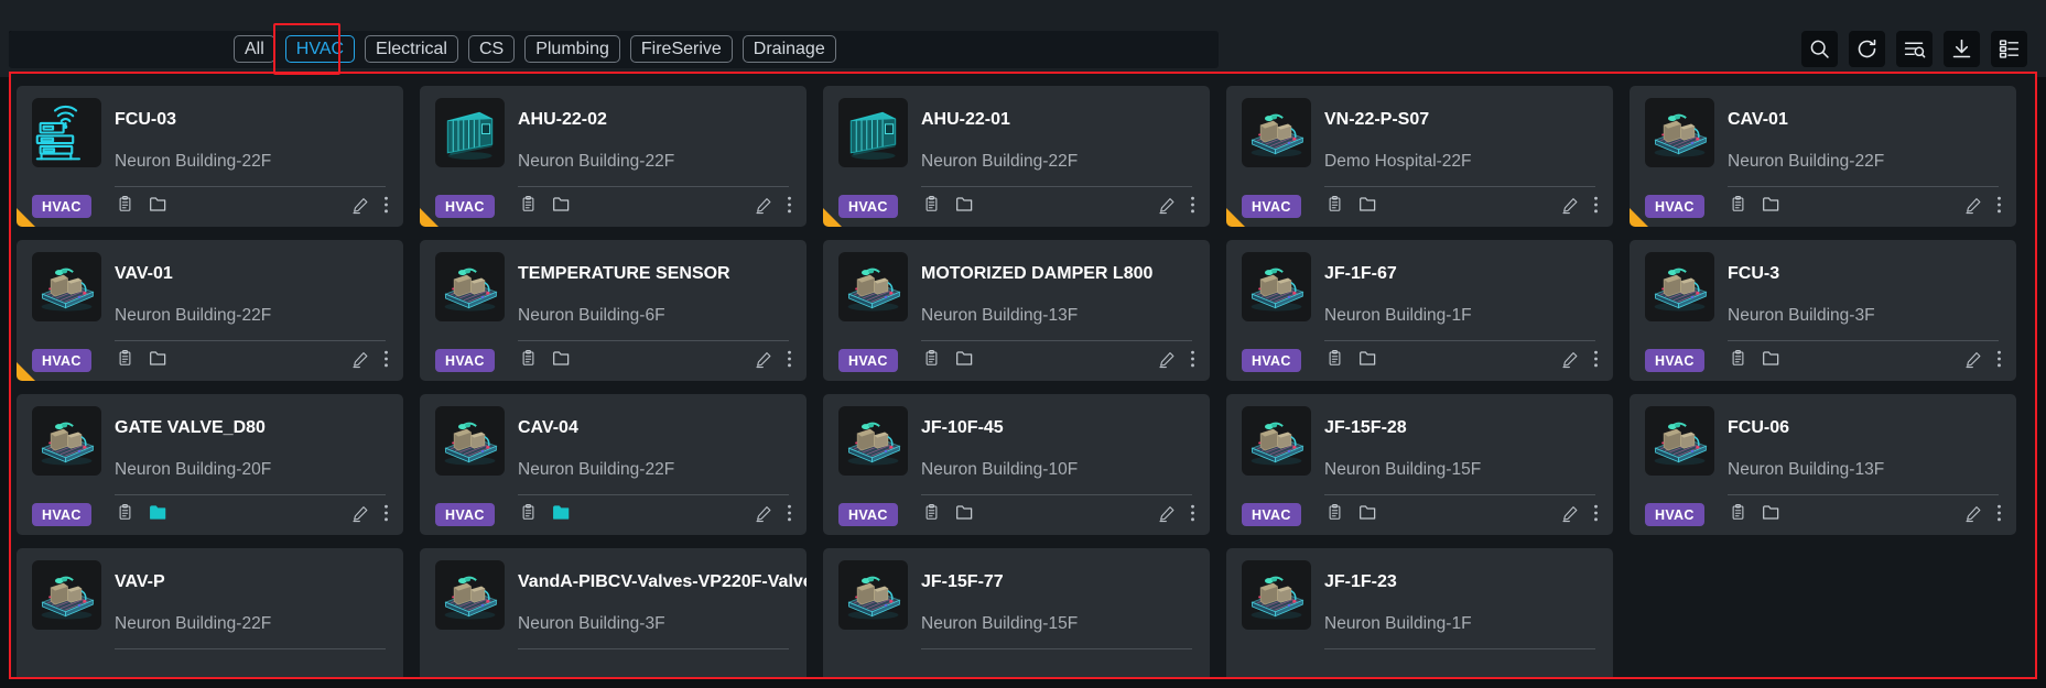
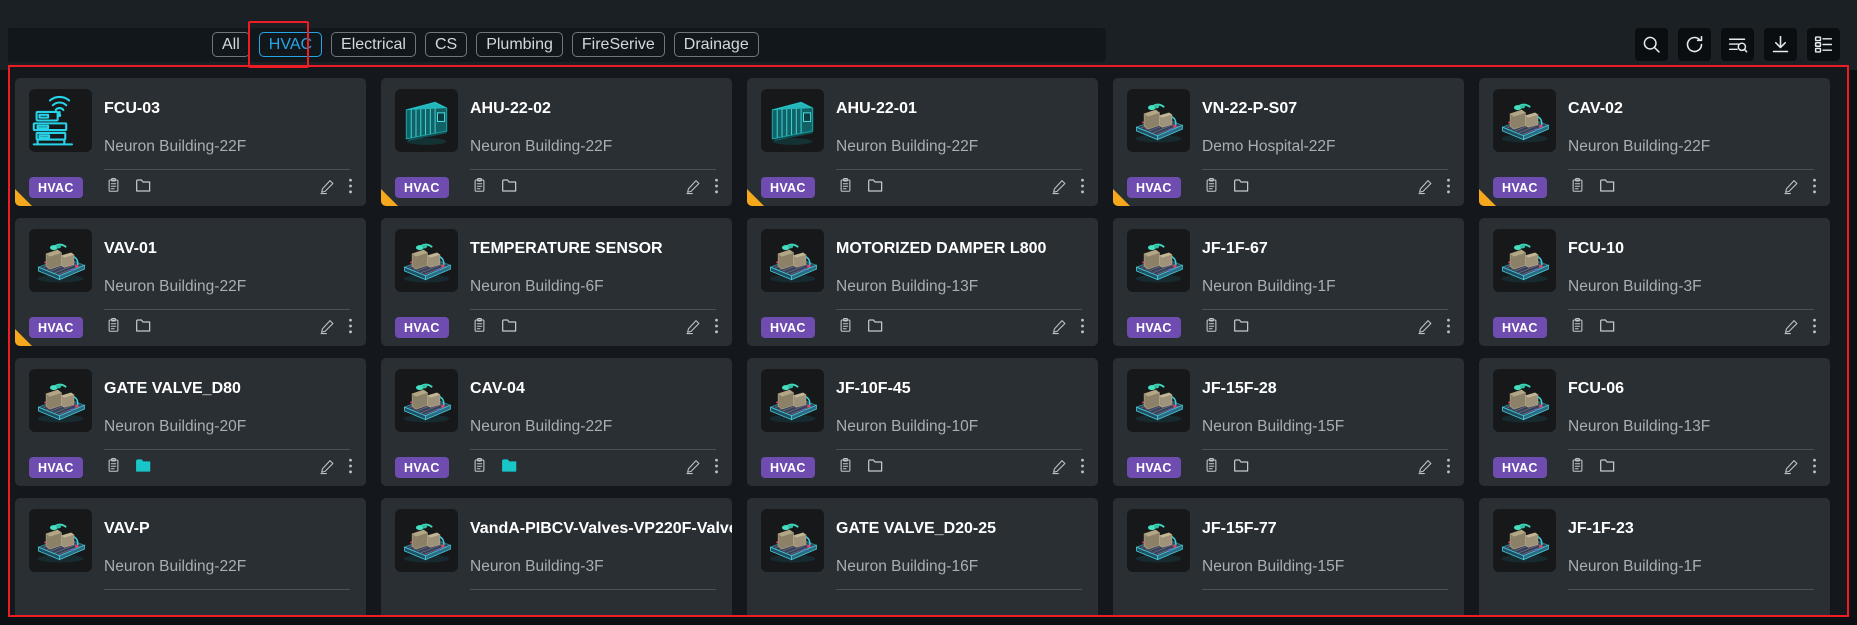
  All
  HVAC
  Electrical
  CS
  Plumbing
  FireSerive
  Drainage
  FCU-03
  Neuron Building-22F
  HVAC
  AHU-22-02
  Neuron Building-22F
  HVAC
  AHU-22-01
  Neuron Building-22F
  HVAC
  VN-22-P-S07
  Demo Hospital-22F
  HVAC
- CAV-01
+ CAV-02
  Neuron Building-22F
  HVAC
  VAV-01
  Neuron Building-22F
  HVAC
  TEMPERATURE SENSOR
  Neuron Building-6F
  HVAC
  MOTORIZED DAMPER L800
  Neuron Building-13F
  HVAC
  JF-1F-67
  Neuron Building-1F
  HVAC
- FCU-3
+ FCU-10
  Neuron Building-3F
  HVAC
  GATE VALVE_D80
  Neuron Building-20F
  HVAC
  CAV-04
  Neuron Building-22F
  HVAC
  JF-10F-45
  Neuron Building-10F
  HVAC
  JF-15F-28
  Neuron Building-15F
  HVAC
  FCU-06
  Neuron Building-13F
  HVAC
  VAV-P
  Neuron Building-22F
  VandA-PIBCV-Valves-VP220F-Valv
  Neuron Building-3F
+ GATE VALVE_D20-25
+ Neuron Building-16F
  JF-15F-77
  Neuron Building-15F
  JF-1F-23
  Neuron Building-1F
